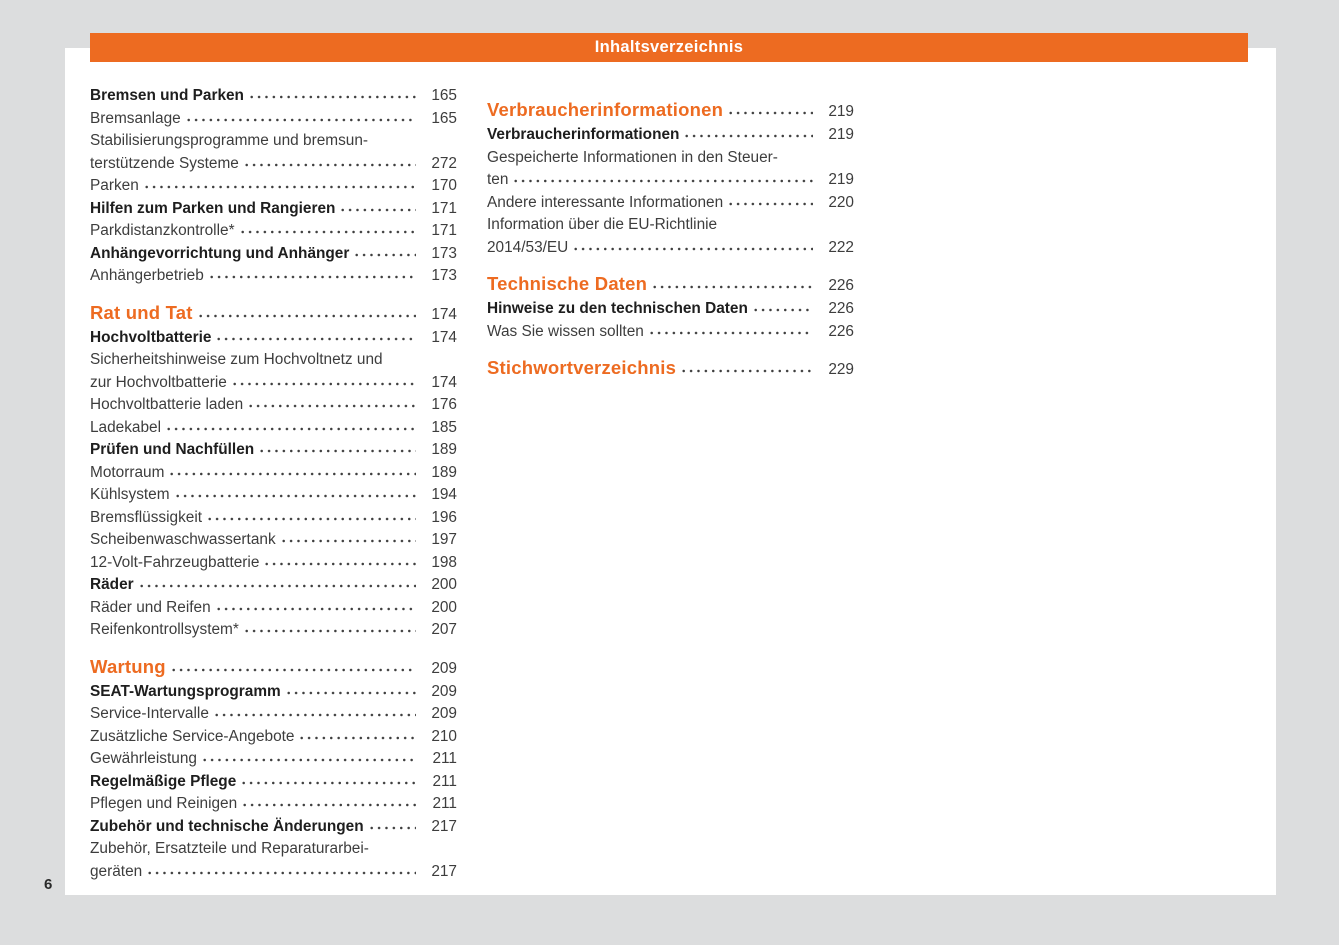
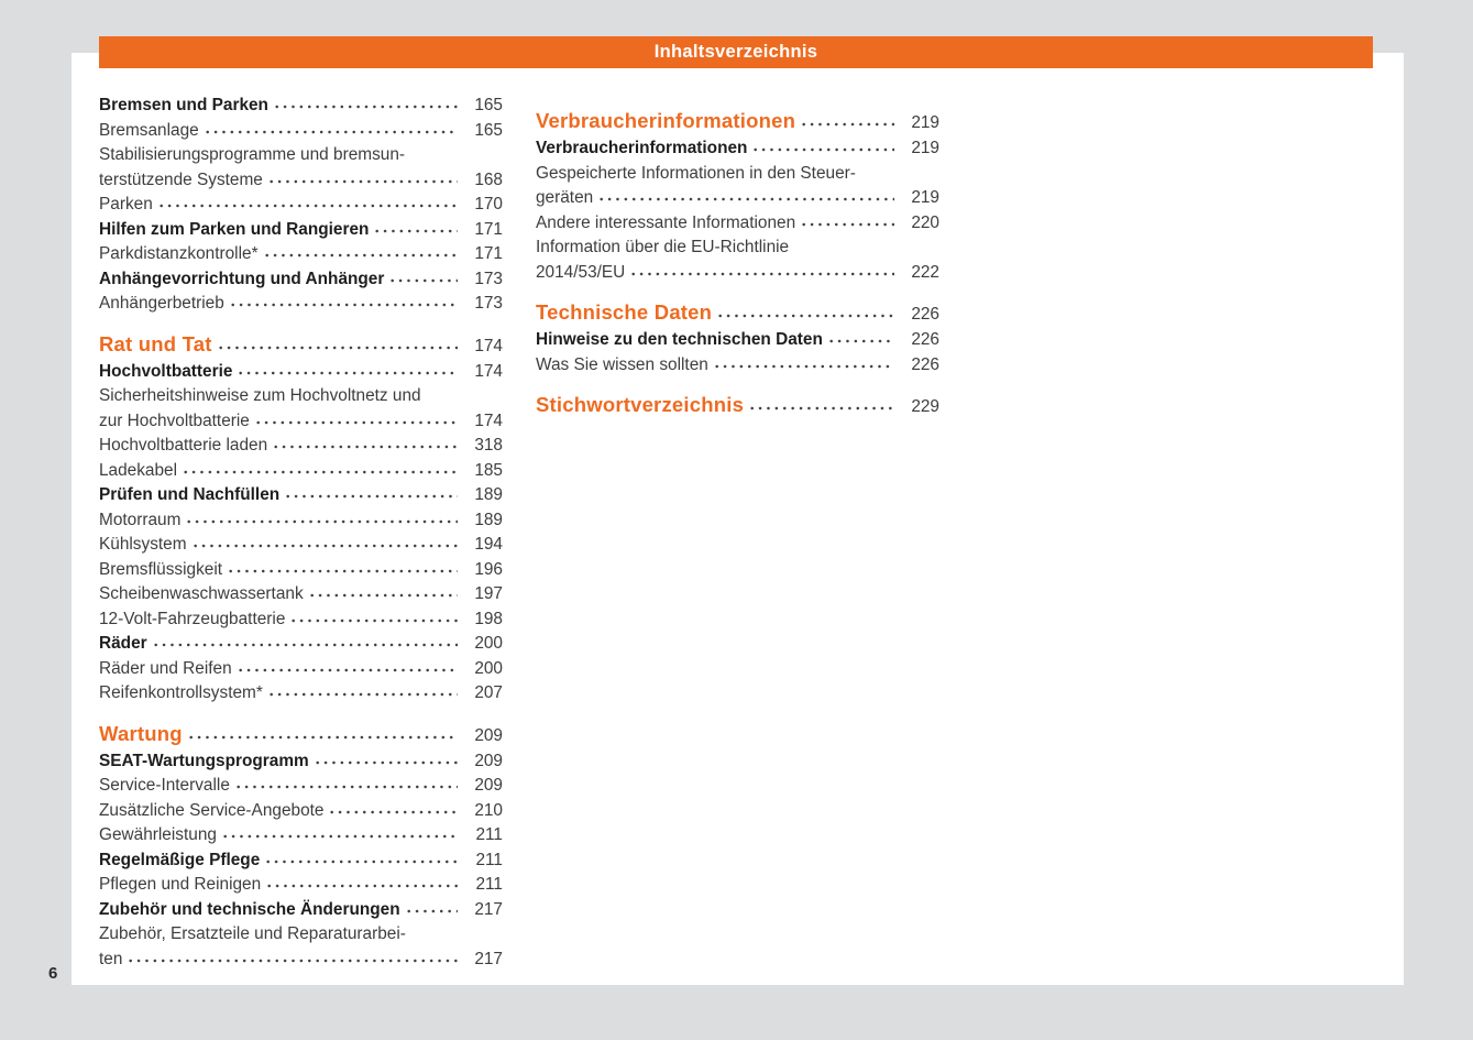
  Inhaltsverzeichnis
  Bremsen und Parken
  165
  Bremsanlage
  165
  Stabilisierungsprogramme und bremsun-
  terstützende Systeme
- 272
+ 168
  Parken
  170
  Hilfen zum Parken und Rangieren
  171
  Parkdistanzkontrolle*
  171
  Anhängevorrichtung und Anhänger
  173
  Anhängerbetrieb
  173
  Rat und Tat
  174
  Hochvoltbatterie
  174
  Sicherheitshinweise zum Hochvoltnetz und
  zur Hochvoltbatterie
  174
  Hochvoltbatterie laden
- 176
+ 318
  Ladekabel
  185
  Prüfen und Nachfüllen
  189
  Motorraum
  189
  Kühlsystem
  194
  Bremsflüssigkeit
  196
  Scheibenwaschwassertank
  197
  12-Volt-Fahrzeugbatterie
  198
  Räder
  200
  Räder und Reifen
  200
  Reifenkontrollsystem*
  207
  Wartung
  209
  SEAT-Wartungsprogramm
  209
  Service-Intervalle
  209
  Zusätzliche Service-Angebote
  210
  Gewährleistung
  211
  Regelmäßige Pflege
  211
  Pflegen und Reinigen
  211
  Zubehör und technische Änderungen
  217
  Zubehör, Ersatzteile und Reparaturarbei-
- geräten
+ ten
  217
  Verbraucherinformationen
  219
  Verbraucherinformationen
  219
  Gespeicherte Informationen in den Steuer-
- ten
+ geräten
  219
  Andere interessante Informationen
  220
  Information über die EU-Richtlinie
  2014/53/EU
  222
  Technische Daten
  226
  Hinweise zu den technischen Daten
  226
  Was Sie wissen sollten
  226
  Stichwortverzeichnis
  229
  6
